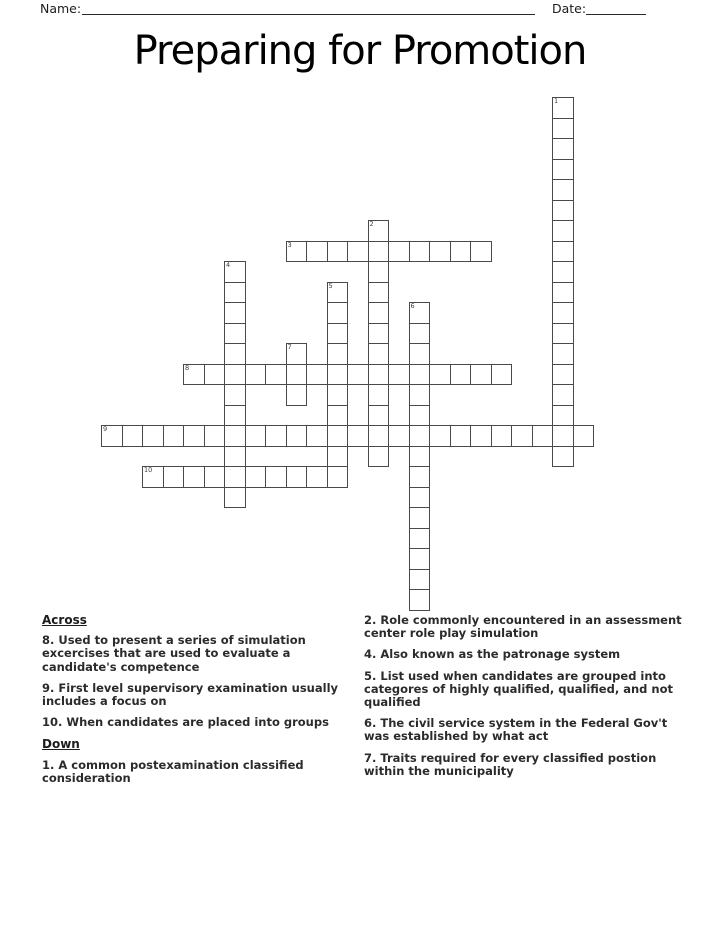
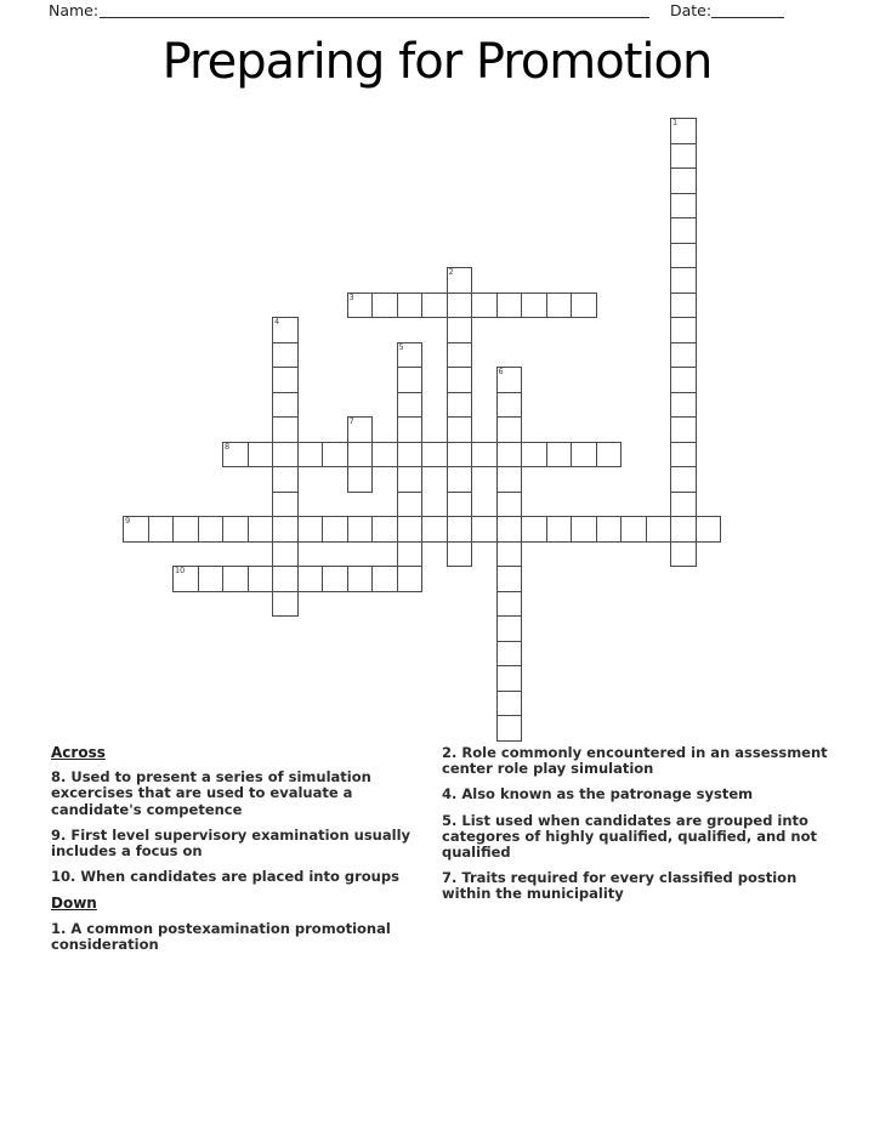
  Name:
  Date:
  Preparing for Promotion
  1
  2
  3
  4
  5
  6
  7
  8
  9
  10
  Across
  8. Used to present a series of simulation excercises that are used to evaluate a candidate's competence
  9. First level supervisory examination usually includes a focus on
  10. When candidates are placed into groups
  Down
- 1. A common postexamination classified consideration
+ 1. A common postexamination promotional consideration
  2. Role commonly encountered in an assessment center role play simulation
  4. Also known as the patronage system
  5. List used when candidates are grouped into categores of highly qualified, qualified, and not qualified
- 6. The civil service system in the Federal Gov't was established by what act
  7. Traits required for every classified postion within the municipality
